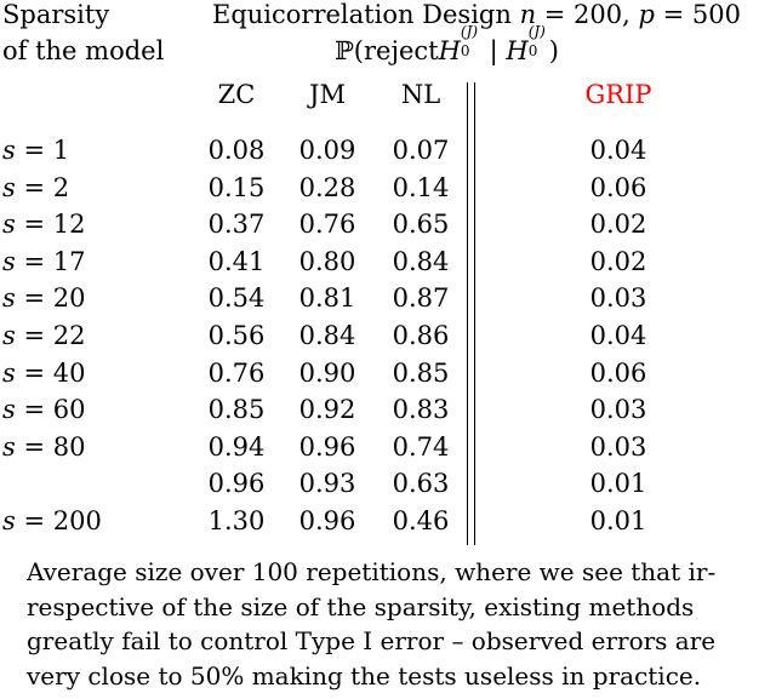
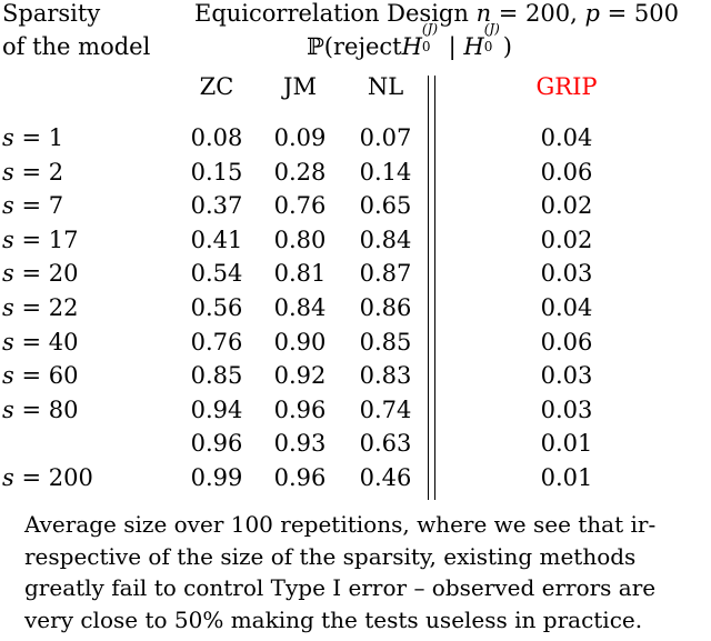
  Sparsity
  of the model
  Equicorrelation Design n = 200, p = 500
  ℙ(rejectH
  (J)
  0
  | H
  (J)
  0
  )
  ZC
  JM
  NL
  GRIP
  s = 1
  0.08
  0.09
  0.07
  0.04
  s = 2
  0.15
  0.28
  0.14
  0.06
- s = 12
+ s = 7
  0.37
  0.76
  0.65
  0.02
  s = 17
  0.41
  0.80
  0.84
  0.02
  s = 20
  0.54
  0.81
  0.87
  0.03
  s = 22
  0.56
  0.84
  0.86
  0.04
  s = 40
  0.76
  0.90
  0.85
  0.06
  s = 60
  0.85
  0.92
  0.83
  0.03
  s = 80
  0.94
  0.96
  0.74
  0.03
  0.96
  0.93
  0.63
  0.01
  s = 200
- 1.30
+ 0.99
  0.96
  0.46
  0.01
  Average size over 100 repetitions, where we see that ir-
  respective of the size of the sparsity, existing methods
  greatly fail to control Type I error – observed errors are
  very close to 50% making the tests useless in practice.
